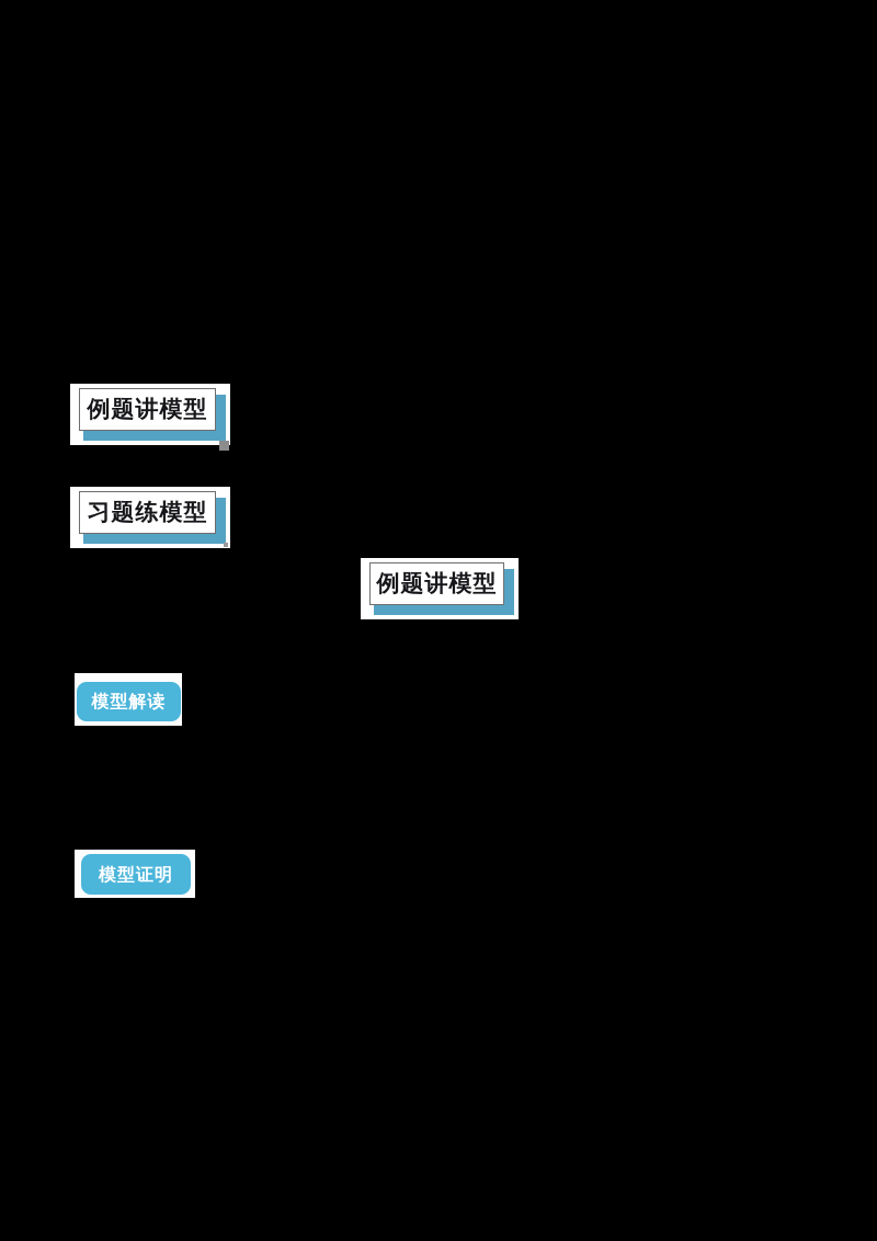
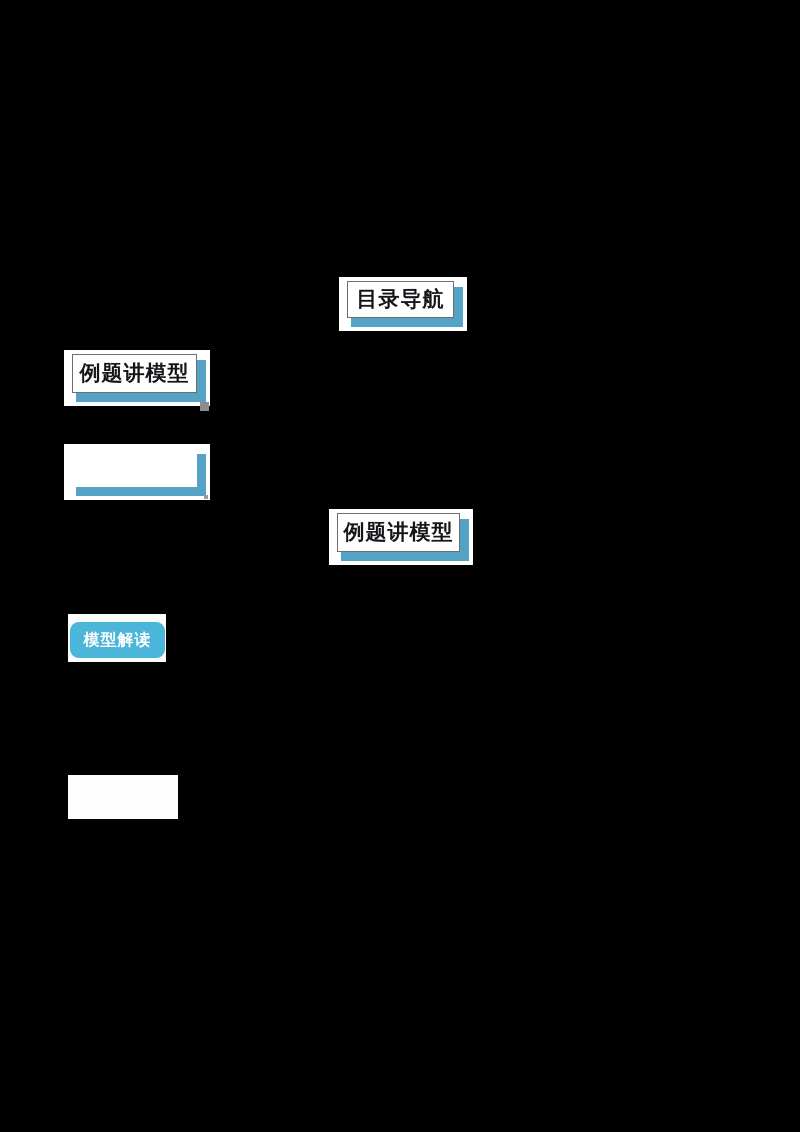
+ 目录导航
  例题讲模型
- 习题练模型
  例题讲模型
  模型解读
- 模型证明
